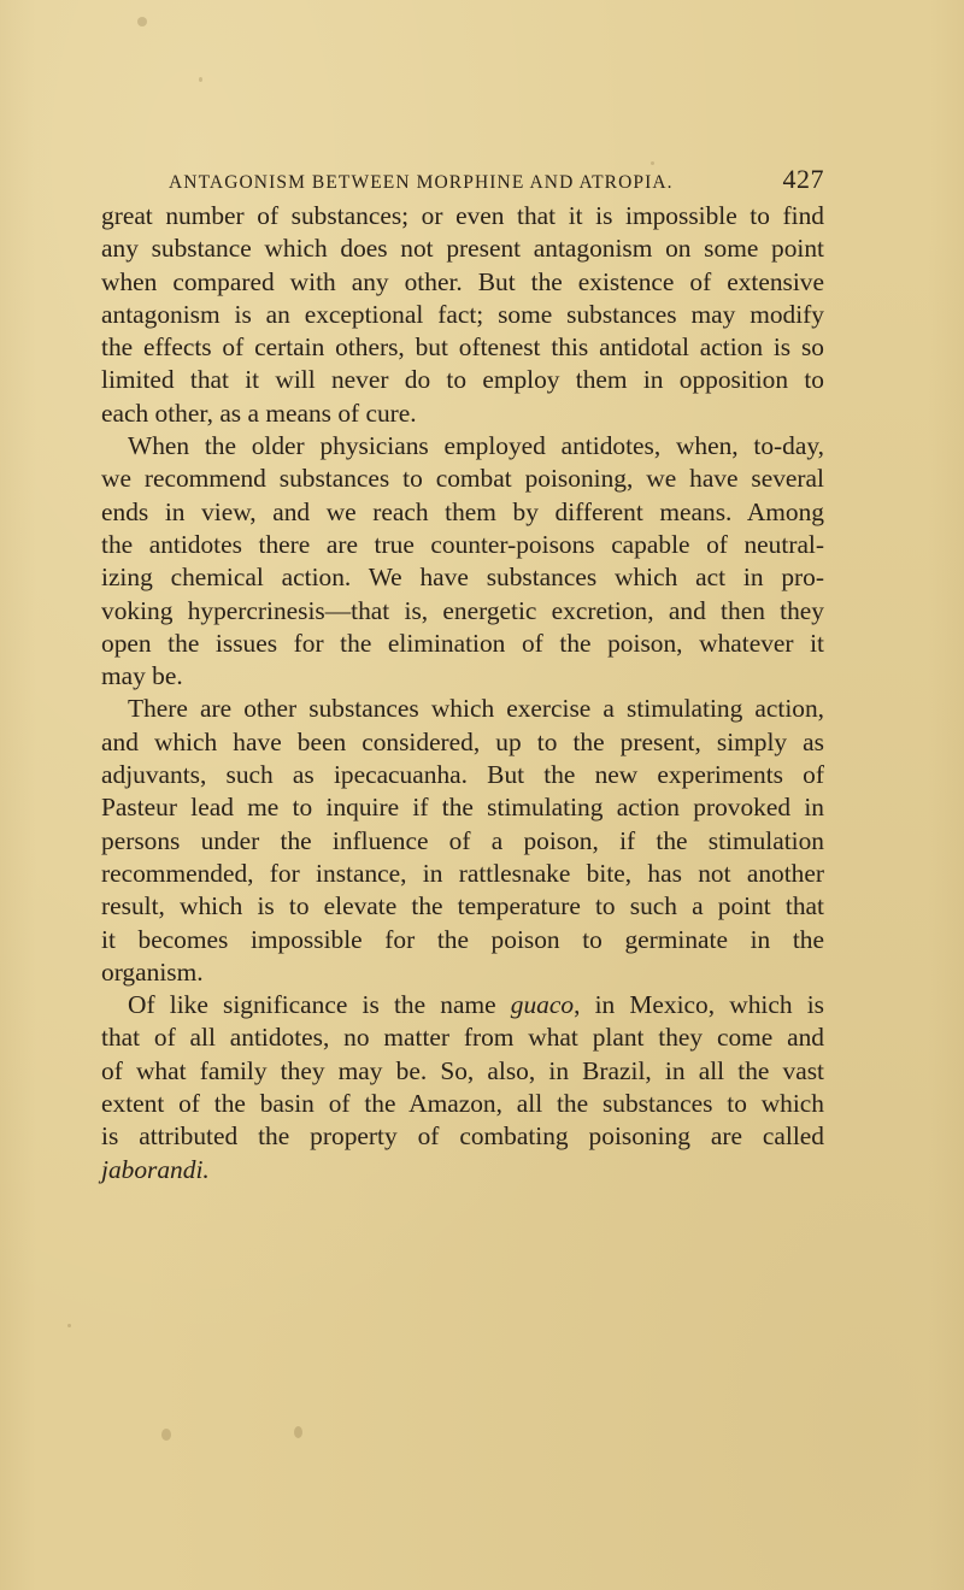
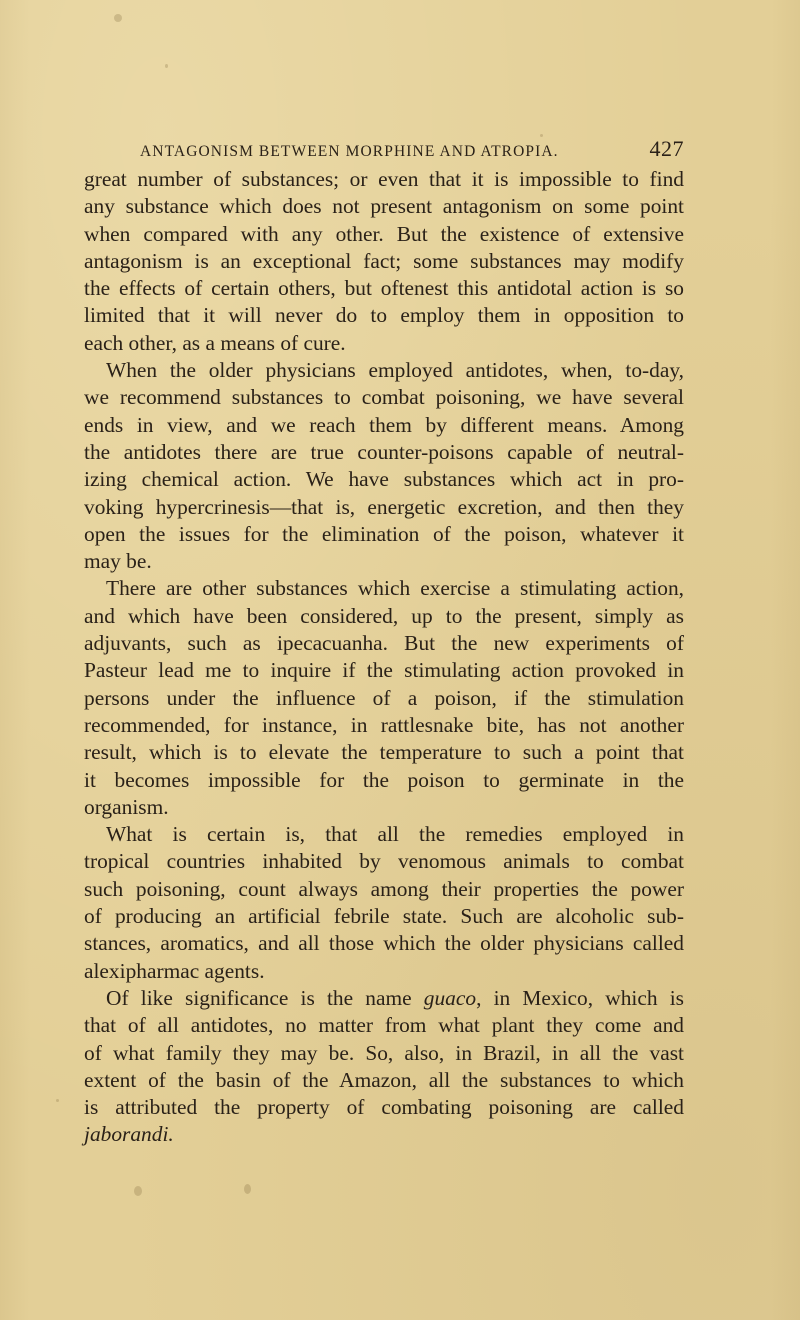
  ANTAGONISM BETWEEN MORPHINE AND ATROPIA.
  427
  great number of substances; or even that it is impossible to find
  any substance which does not present antagonism on some point
  when compared with any other. But the existence of extensive
  antagonism is an exceptional fact; some substances may modify
  the effects of certain others, but oftenest this antidotal action is so
  limited that it will never do to employ them in opposition to
  each other, as a means of cure.
  When the older physicians employed antidotes, when, to-day,
  we recommend substances to combat poisoning, we have several
  ends in view, and we reach them by different means. Among
  the antidotes there are true counter-poisons capable of neutral-
  izing chemical action. We have substances which act in pro-
  voking hypercrinesis—that is, energetic excretion, and then they
  open the issues for the elimination of the poison, whatever it
  may be.
  There are other substances which exercise a stimulating action,
  and which have been considered, up to the present, simply as
  adjuvants, such as ipecacuanha. But the new experiments of
  Pasteur lead me to inquire if the stimulating action provoked in
  persons under the influence of a poison, if the stimulation
  recommended, for instance, in rattlesnake bite, has not another
  result, which is to elevate the temperature to such a point that
  it becomes impossible for the poison to germinate in the
  organism.
+ What is certain is, that all the remedies employed in
+ tropical countries inhabited by venomous animals to combat
+ such poisoning, count always among their properties the power
+ of producing an artificial febrile state. Such are alcoholic sub-
+ stances, aromatics, and all those which the older physicians called
+ alexipharmac agents.
  Of like significance is the name guaco, in Mexico, which is
  that of all antidotes, no matter from what plant they come and
  of what family they may be. So, also, in Brazil, in all the vast
  extent of the basin of the Amazon, all the substances to which
  is attributed the property of combating poisoning are called
  jaborandi.
